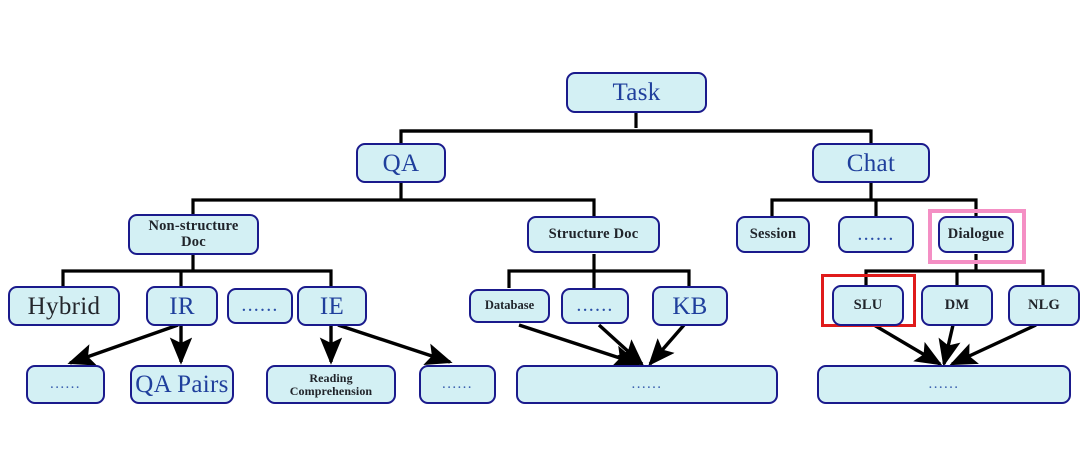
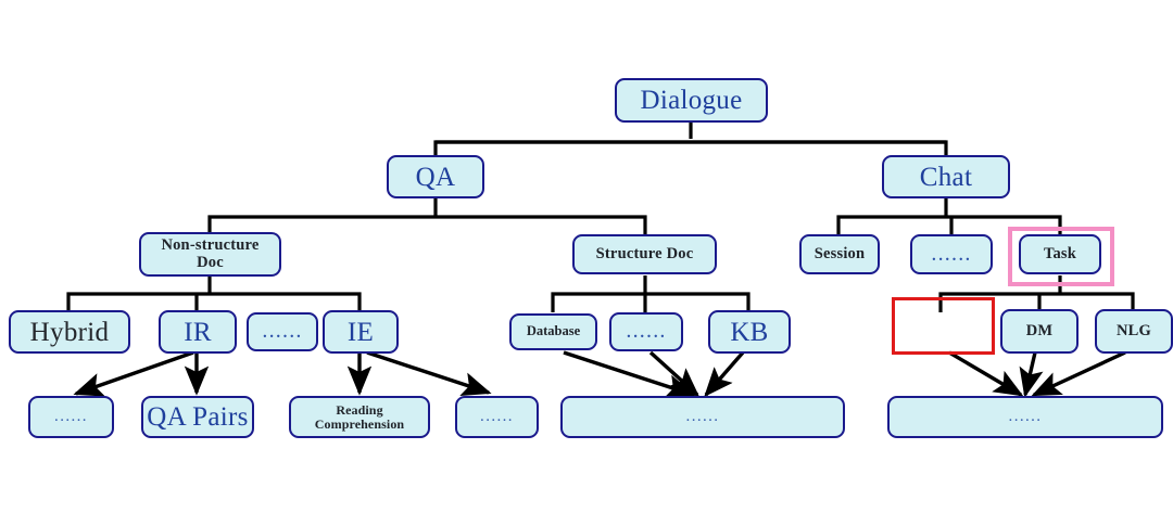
- Task
+ Dialogue
  QA
  Chat
  Non-structure
  Doc
  Structure Doc
  Session
  ......
- Dialogue
+ Task
  Hybrid
  IR
  ......
  IE
  Database
  ......
  KB
- SLU
  DM
  NLG
  ......
  QA Pairs
  Reading
  Comprehension
  ......
  ......
  ......
